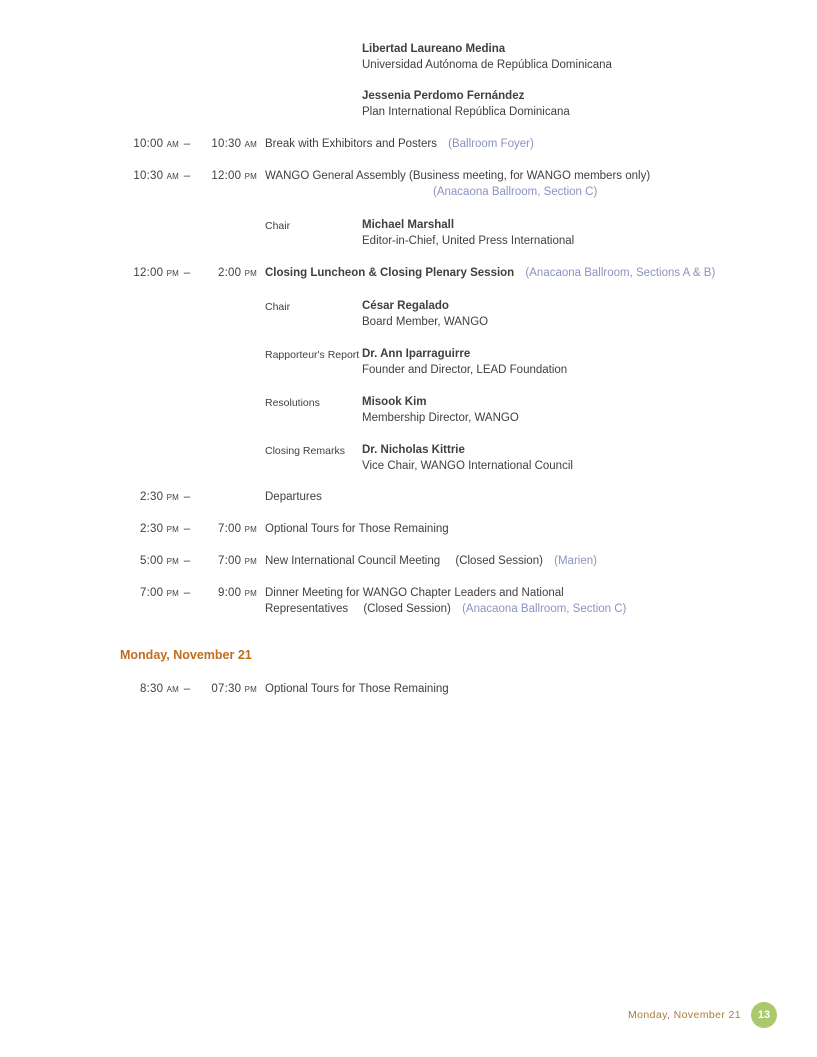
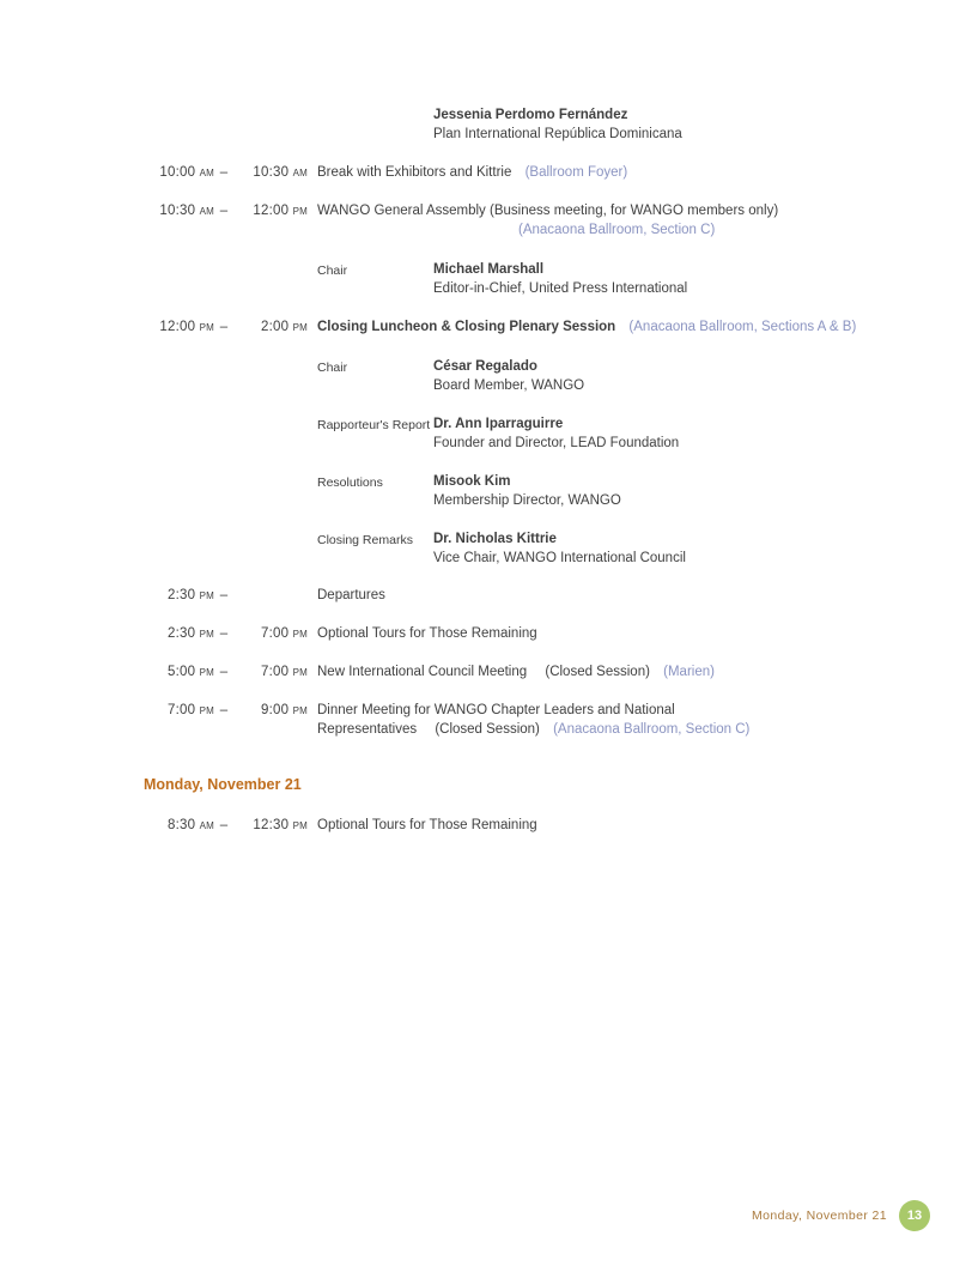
- Libertad Laureano Medina
- Universidad Autónoma de República Dominicana
  Jessenia Perdomo Fernández
  Plan International República Dominicana
  10:00 am
  –
  10:30 am
- Break with Exhibitors and Posters (Ballroom Foyer)
+ Break with Exhibitors and Kittrie (Ballroom Foyer)
  10:30 am
  –
  12:00 pm
  WANGO General Assembly (Business meeting, for WANGO members only)
  (Anacaona Ballroom, Section C)
  Chair
  Michael Marshall
  Editor-in-Chief, United Press International
  12:00 pm
  –
  2:00 pm
  Closing Luncheon & Closing Plenary Session (Anacaona Ballroom, Sections A & B)
  Chair
  César Regalado
  Board Member, WANGO
  Rapporteur's Report
  Dr. Ann Iparraguirre
  Founder and Director, LEAD Foundation
  Resolutions
  Misook Kim
  Membership Director, WANGO
  Closing Remarks
  Dr. Nicholas Kittrie
  Vice Chair, WANGO International Council
  2:30 pm
  –
  Departures
  2:30 pm
  –
  7:00 pm
  Optional Tours for Those Remaining
  5:00 pm
  –
  7:00 pm
  New International Council Meeting (Closed Session) (Marien)
  7:00 pm
  –
  9:00 pm
  Dinner Meeting for WANGO Chapter Leaders and National
  Representatives (Closed Session) (Anacaona Ballroom, Section C)
  Monday, November 21
  8:30 am
  –
- 07:30 pm
+ 12:30 pm
  Optional Tours for Those Remaining
  Monday, November 21
  13
